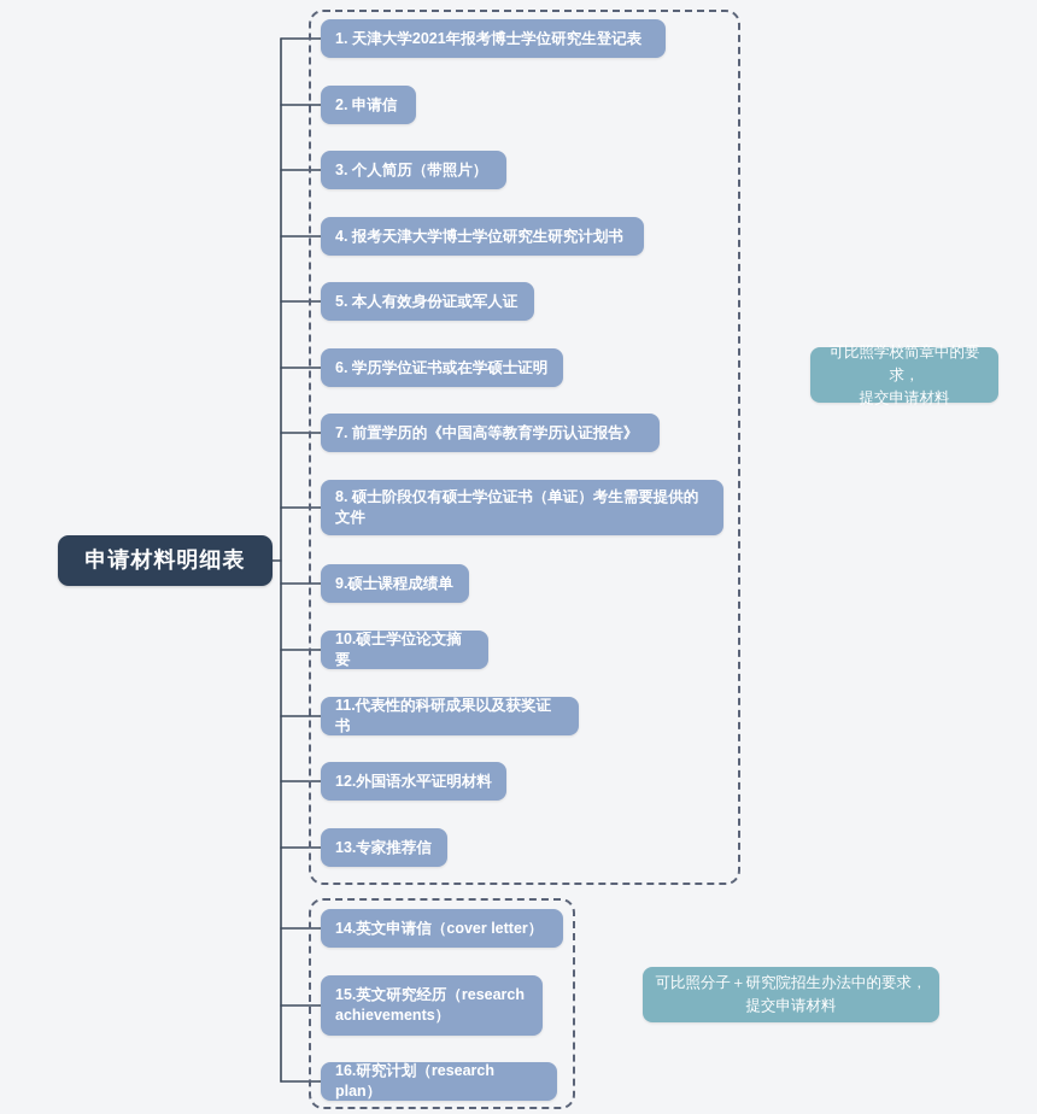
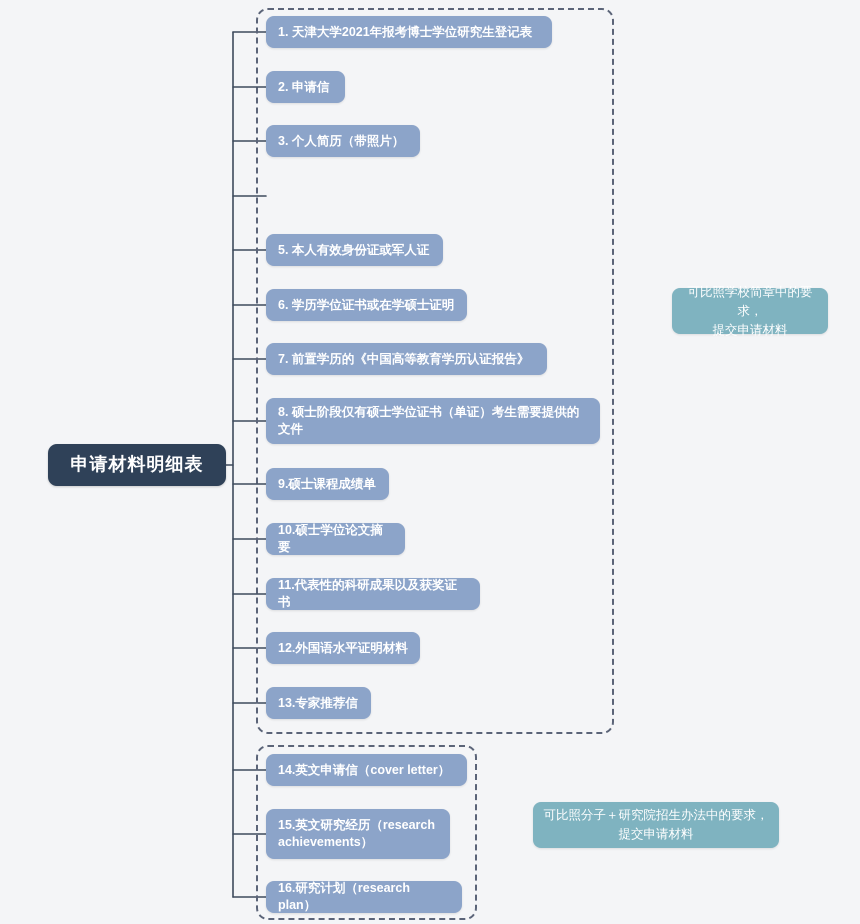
  申请材料明细表
  1. 天津大学2021年报考博士学位研究生登记表
  2. 申请信
  3. 个人简历（带照片）
- 4. 报考天津大学博士学位研究生研究计划书
  5. 本人有效身份证或军人证
  6. 学历学位证书或在学硕士证明
  7. 前置学历的《中国高等教育学历认证报告》
  8. 硕士阶段仅有硕士学位证书（单证）考生需要提供的文件
  9.硕士课程成绩单
  10.硕士学位论文摘要
  11.代表性的科研成果以及获奖证书
  12.外国语水平证明材料
  13.专家推荐信
  14.英文申请信（cover letter）
  15.英文研究经历（research achievements）
  16.研究计划（research plan）
  可比照学校简章中的要求，
  提交申请材料
  可比照分子＋研究院招生办法中的要求，
  提交申请材料
